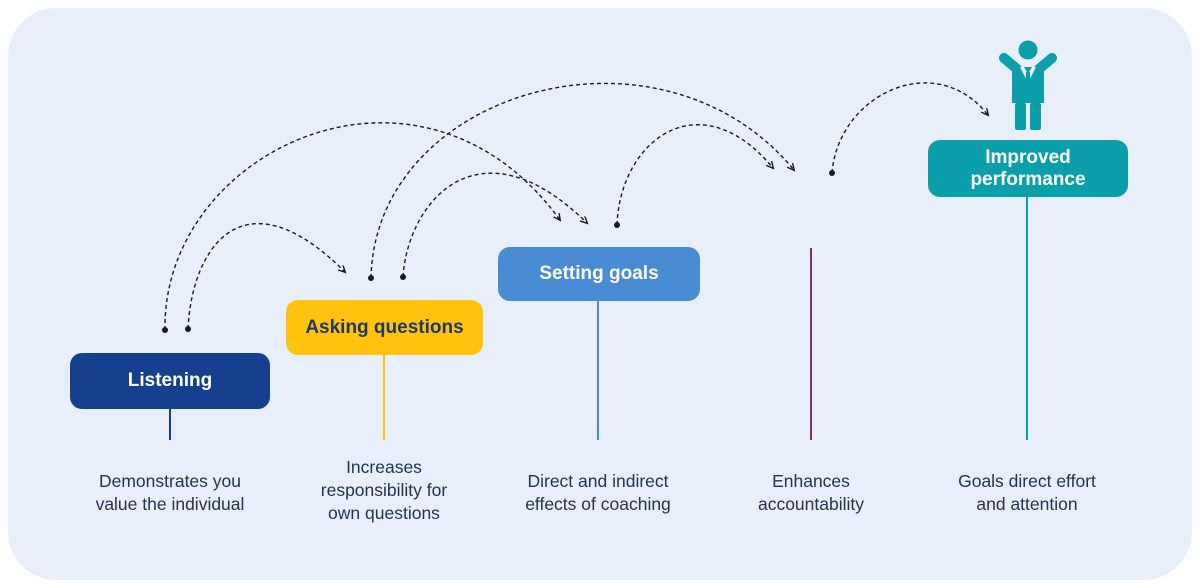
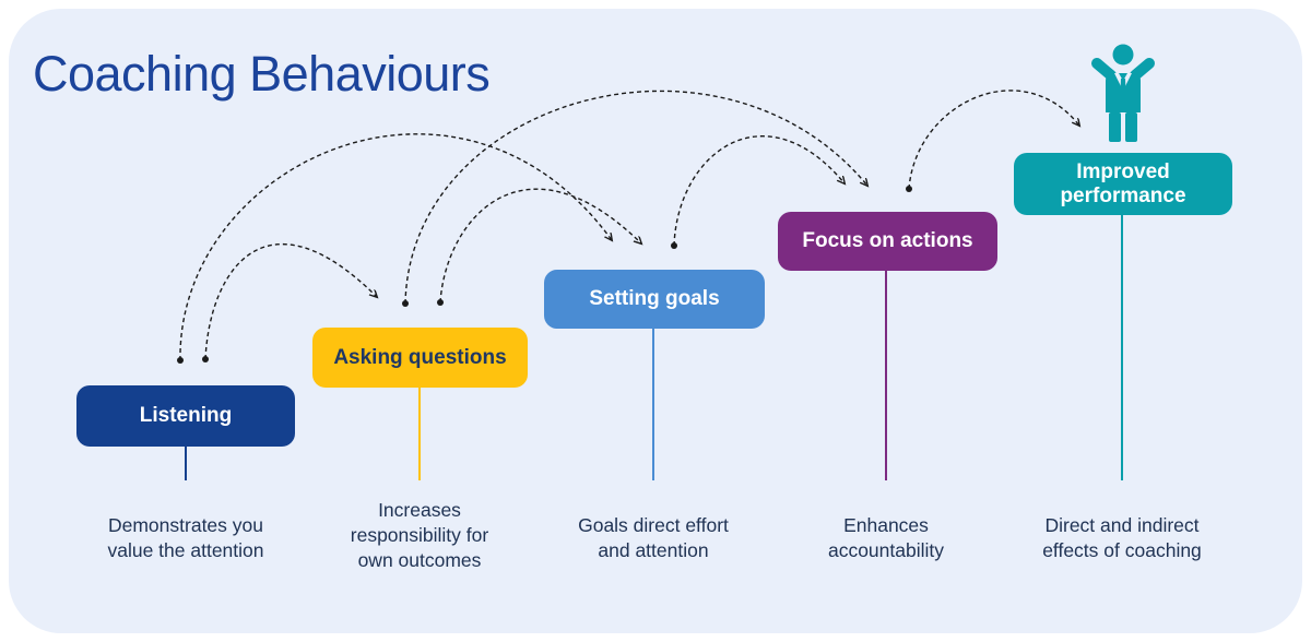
+ Coaching Behaviours
  Listening
  Asking questions
  Setting goals
+ Focus on actions
  Improved performance
- Demonstrates you value the individual
+ Demonstrates you value the attention
- Increases responsibility for own questions
+ Increases responsibility for own outcomes
- Direct and indirect effects of coaching
+ Goals direct effort and attention
  Enhances accountability
- Goals direct effort and attention
+ Direct and indirect effects of coaching
